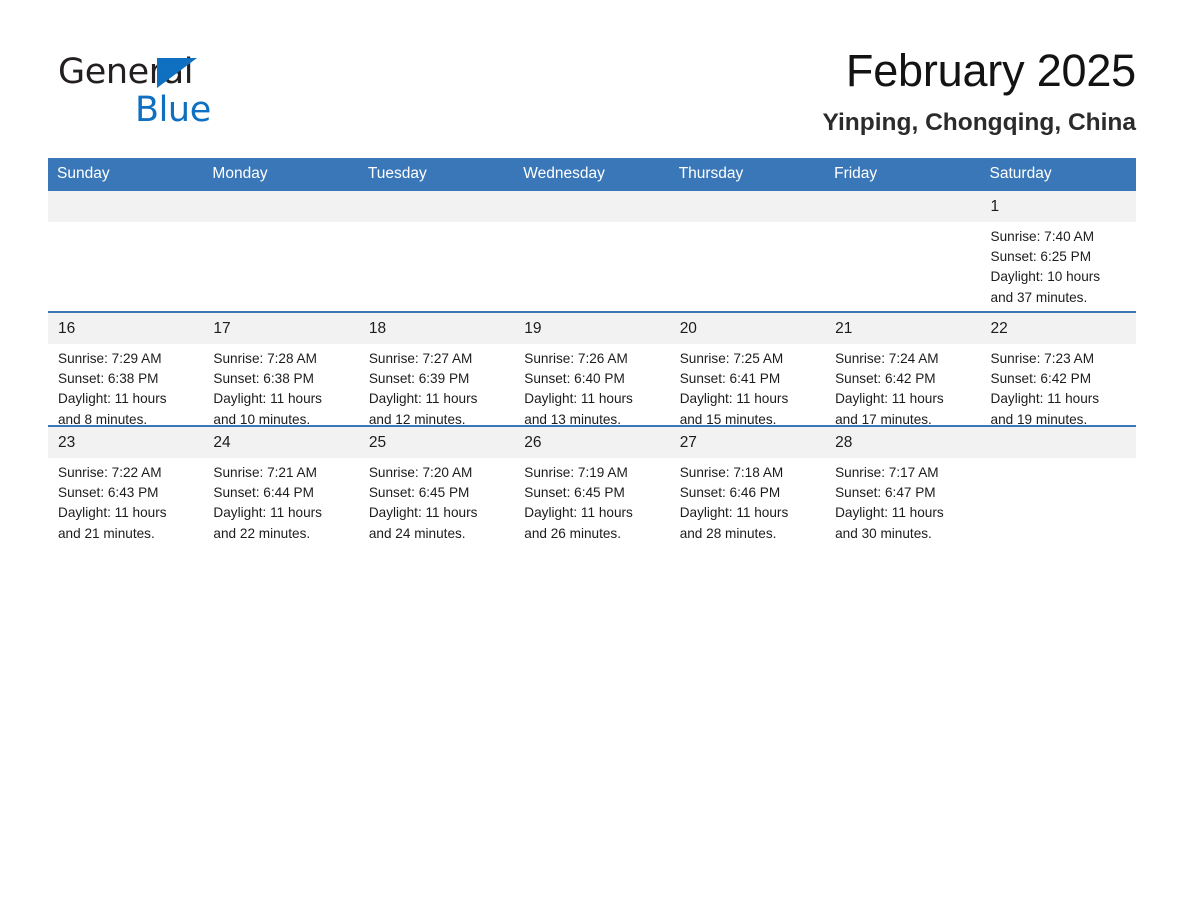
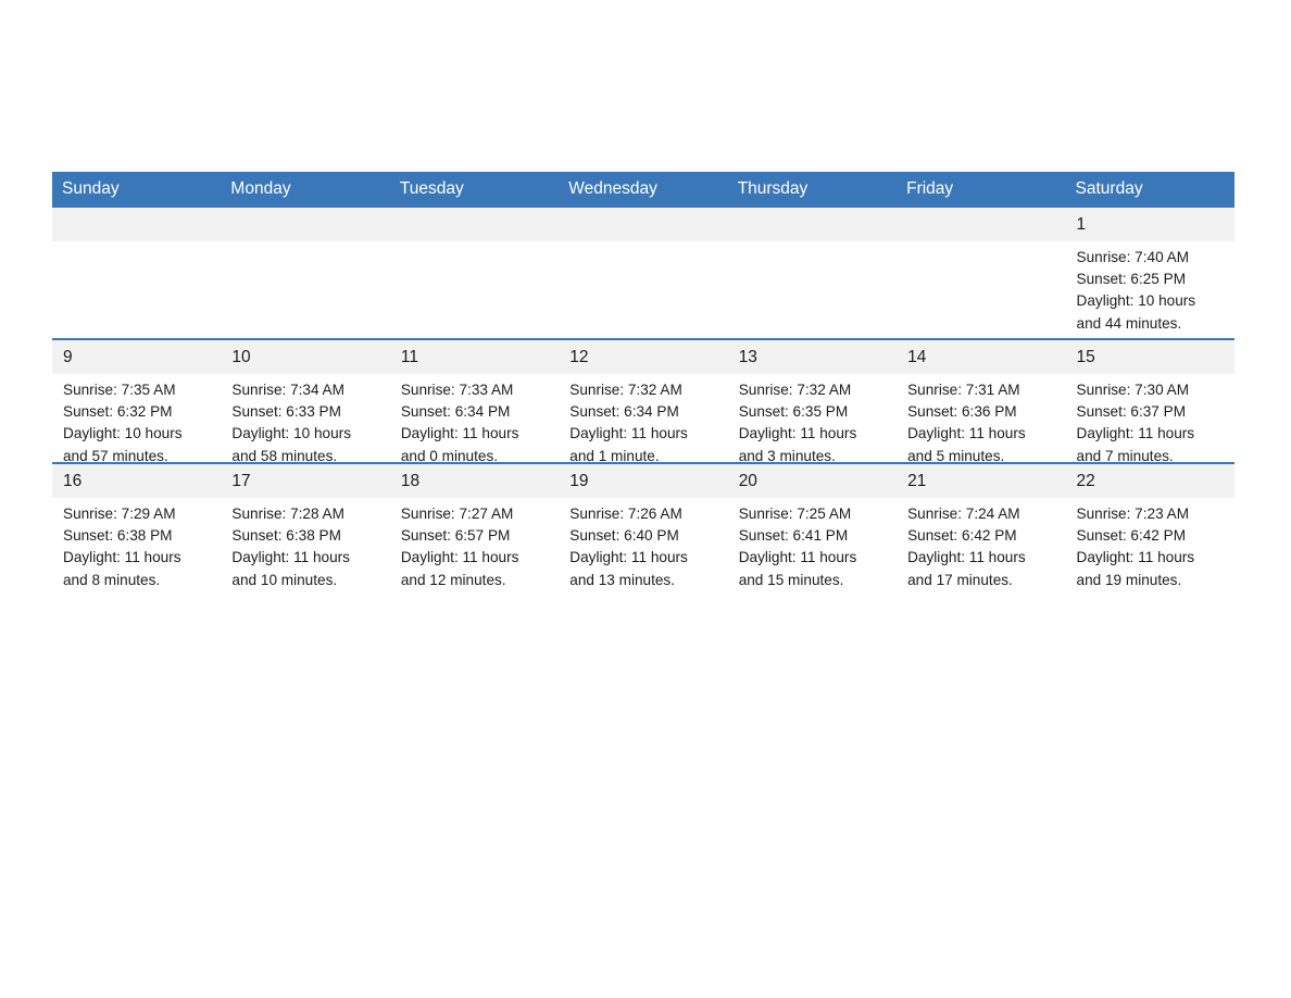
- General
- Blue
- February 2025
- Yinping, Chongqing, China
  Sunday	Monday	Tuesday	Wednesday	Thursday	Friday	Saturday
- 						1Sunrise: 7:40 AMSunset: 6:25 PMDaylight: 10 hoursand 37 minutes.
+ 						1Sunrise: 7:40 AMSunset: 6:25 PMDaylight: 10 hoursand 44 minutes.
+ 9Sunrise: 7:35 AMSunset: 6:32 PMDaylight: 10 hoursand 57 minutes.	10Sunrise: 7:34 AMSunset: 6:33 PMDaylight: 10 hoursand 58 minutes.	11Sunrise: 7:33 AMSunset: 6:34 PMDaylight: 11 hoursand 0 minutes.	12Sunrise: 7:32 AMSunset: 6:34 PMDaylight: 11 hoursand 1 minute.	13Sunrise: 7:32 AMSunset: 6:35 PMDaylight: 11 hoursand 3 minutes.	14Sunrise: 7:31 AMSunset: 6:36 PMDaylight: 11 hoursand 5 minutes.	15Sunrise: 7:30 AMSunset: 6:37 PMDaylight: 11 hoursand 7 minutes.
- 16Sunrise: 7:29 AMSunset: 6:38 PMDaylight: 11 hoursand 8 minutes.	17Sunrise: 7:28 AMSunset: 6:38 PMDaylight: 11 hoursand 10 minutes.	18Sunrise: 7:27 AMSunset: 6:39 PMDaylight: 11 hoursand 12 minutes.	19Sunrise: 7:26 AMSunset: 6:40 PMDaylight: 11 hoursand 13 minutes.	20Sunrise: 7:25 AMSunset: 6:41 PMDaylight: 11 hoursand 15 minutes.	21Sunrise: 7:24 AMSunset: 6:42 PMDaylight: 11 hoursand 17 minutes.	22Sunrise: 7:23 AMSunset: 6:42 PMDaylight: 11 hoursand 19 minutes.
+ 16Sunrise: 7:29 AMSunset: 6:38 PMDaylight: 11 hoursand 8 minutes.	17Sunrise: 7:28 AMSunset: 6:38 PMDaylight: 11 hoursand 10 minutes.	18Sunrise: 7:27 AMSunset: 6:57 PMDaylight: 11 hoursand 12 minutes.	19Sunrise: 7:26 AMSunset: 6:40 PMDaylight: 11 hoursand 13 minutes.	20Sunrise: 7:25 AMSunset: 6:41 PMDaylight: 11 hoursand 15 minutes.	21Sunrise: 7:24 AMSunset: 6:42 PMDaylight: 11 hoursand 17 minutes.	22Sunrise: 7:23 AMSunset: 6:42 PMDaylight: 11 hoursand 19 minutes.
- 23Sunrise: 7:22 AMSunset: 6:43 PMDaylight: 11 hoursand 21 minutes.	24Sunrise: 7:21 AMSunset: 6:44 PMDaylight: 11 hoursand 22 minutes.	25Sunrise: 7:20 AMSunset: 6:45 PMDaylight: 11 hoursand 24 minutes.	26Sunrise: 7:19 AMSunset: 6:45 PMDaylight: 11 hoursand 26 minutes.	27Sunrise: 7:18 AMSunset: 6:46 PMDaylight: 11 hoursand 28 minutes.	28Sunrise: 7:17 AMSunset: 6:47 PMDaylight: 11 hoursand 30 minutes.
